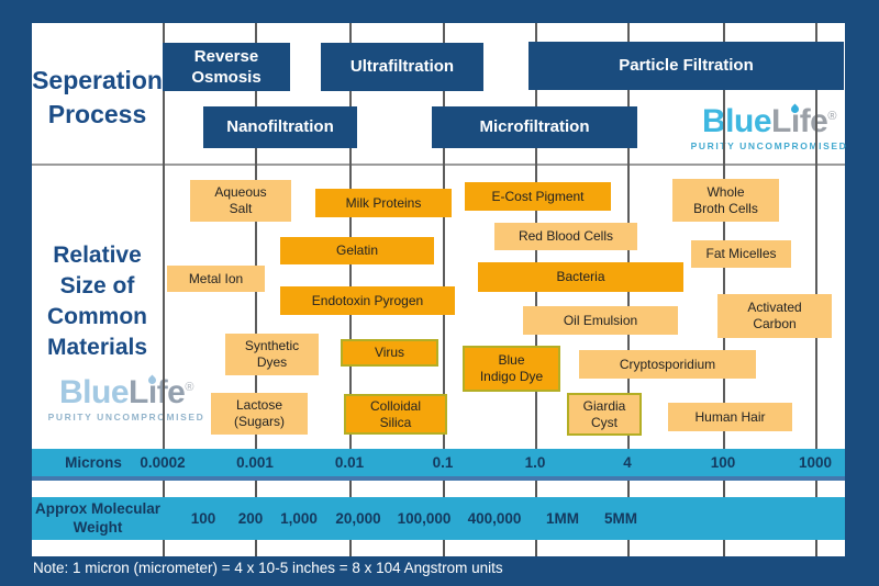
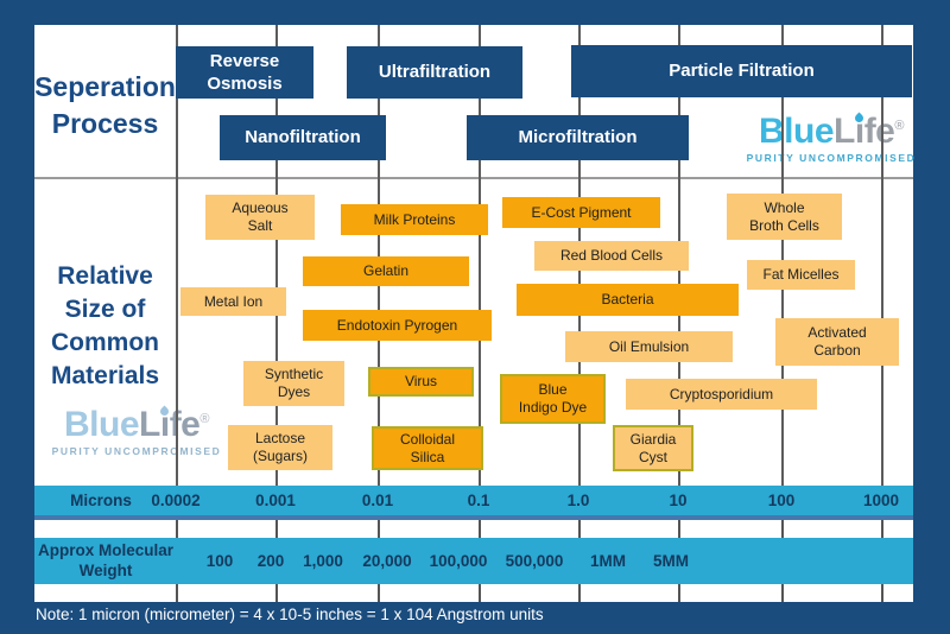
  Seperation
  Process
  Relative
  Size of
  Common
  Materials
  BlueLıfe®
  PURIY UNCOMPROMISED
  BlueLı e®
  PURITY UNCOMPRMISED
  Microns
  Approx Molecular
  Weight
- Note: 1 micron (micrometer) = 4 x 10-5 inches = 8 x 104 Angstrom units
+ Note: 1 micron (micrometer) = 4 x 10-5 inches = 1 x 104 Angstrom units
  Reverse Osmosis
  Ultrafiltration
  Particle Filtration
  Nanofiltration
  Microfiltration
  Aqueous
  Salt
  Milk Proteins
  E-Cost Pigment
  Whole
  Broth Cells
  Red Blood Cells
  Gelatin
  Fat Micelles
  Metal Ion
  Bacteria
  Endotoxin Pyrogen
  Activated
  Carbon
  Oil Emulsion
  Synthetic
  Dyes
  Virus
  Blue
  Indigo Dye
  Cryptosporidium
  Lactose
  (Sugars)
  Colloidal
  Silica
  Giardia
  Cyst
- Human Hair
  0.0002
  0.001
  0.01
  0.1
  1.0
- 4
+ 10
  100
  1000
  100
  200
  1,000
  20,000
  100,000
- 400,000
+ 500,000
  1MM
  5MM
